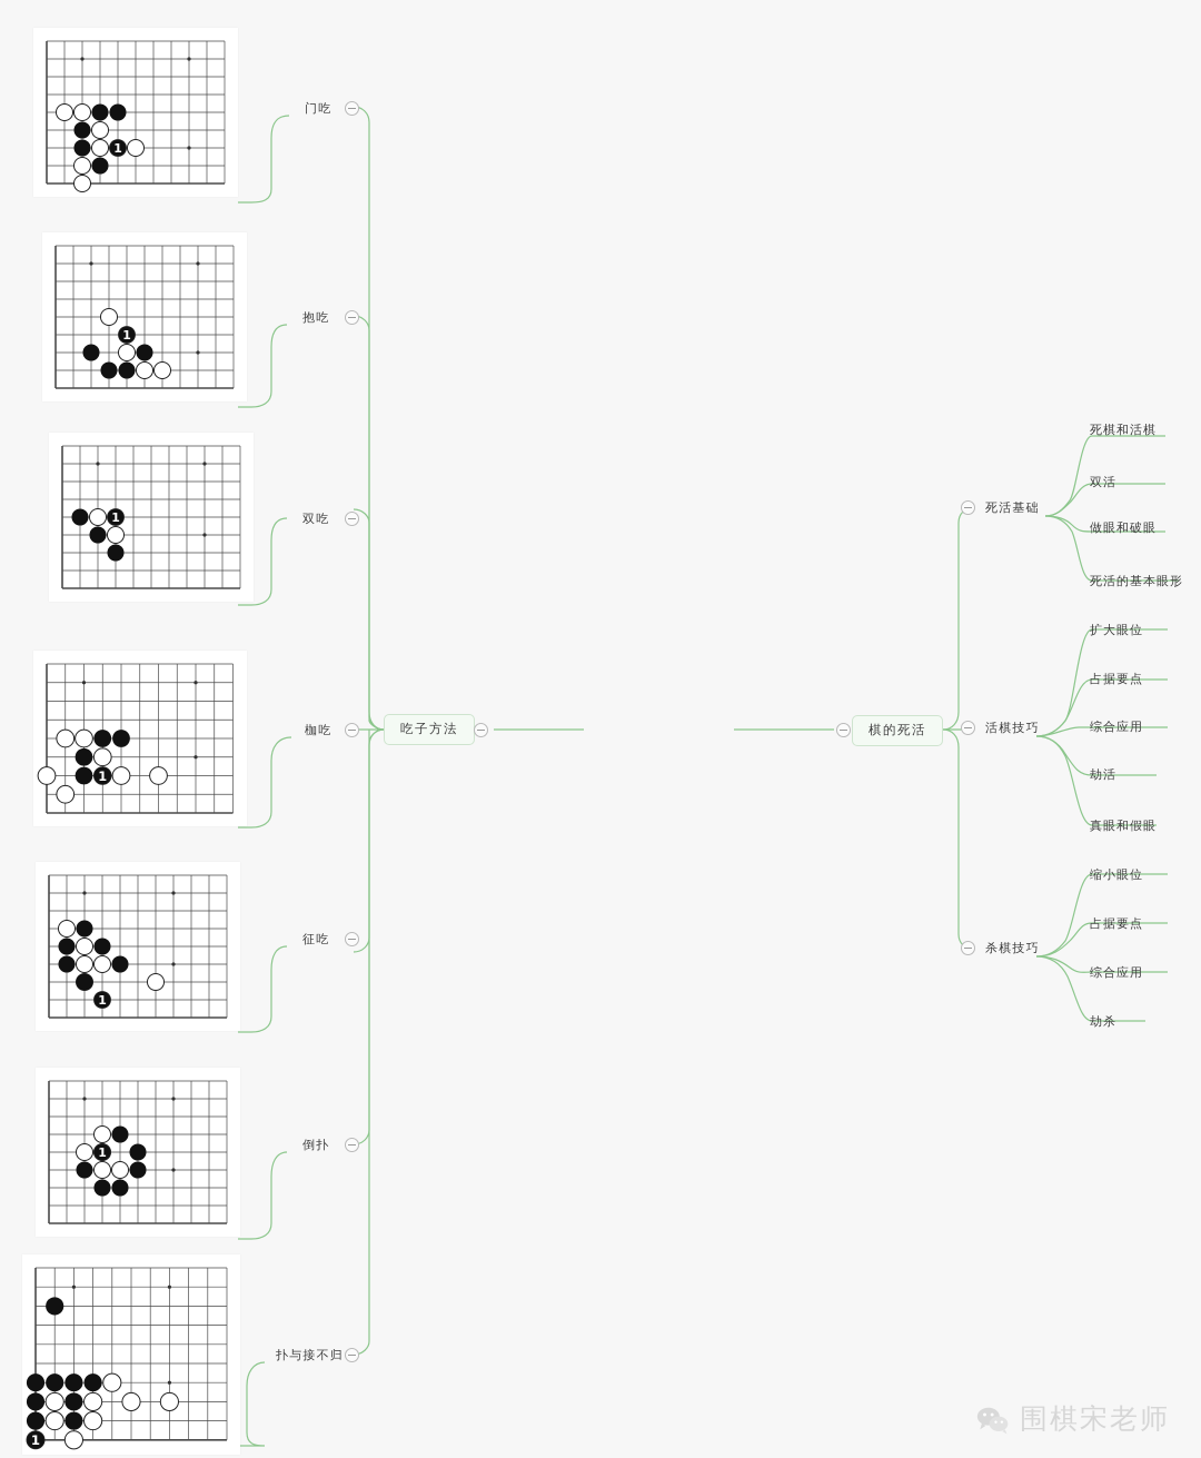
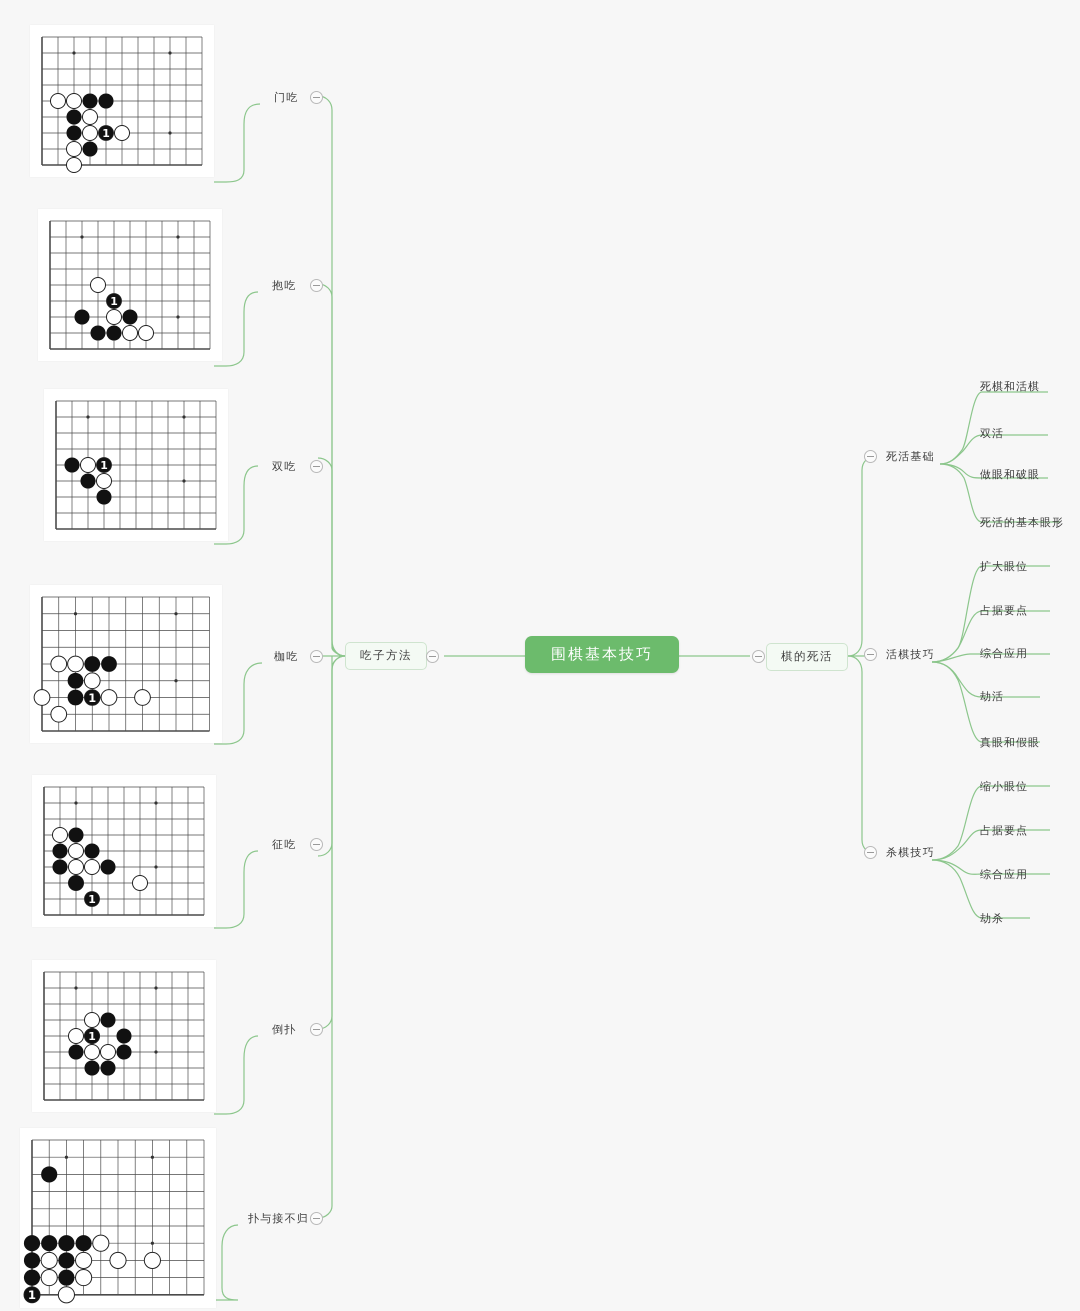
  1
  1
  1
  1
  1
  1
  1
+ 围棋基本技巧
  吃子方法
  门吃
  抱吃
  双吃
  枷吃
  征吃
  倒扑
  扑与接不归
  棋的死活
  死活基础
  死棋和活棋
  双活
  做眼和破眼
  死活的基本眼形
  活棋技巧
  扩大眼位
  占据要点
  综合应用
  劫活
  真眼和假眼
  杀棋技巧
  缩小眼位
  占据要点
  综合应用
  劫杀
- 围棋宋老师
